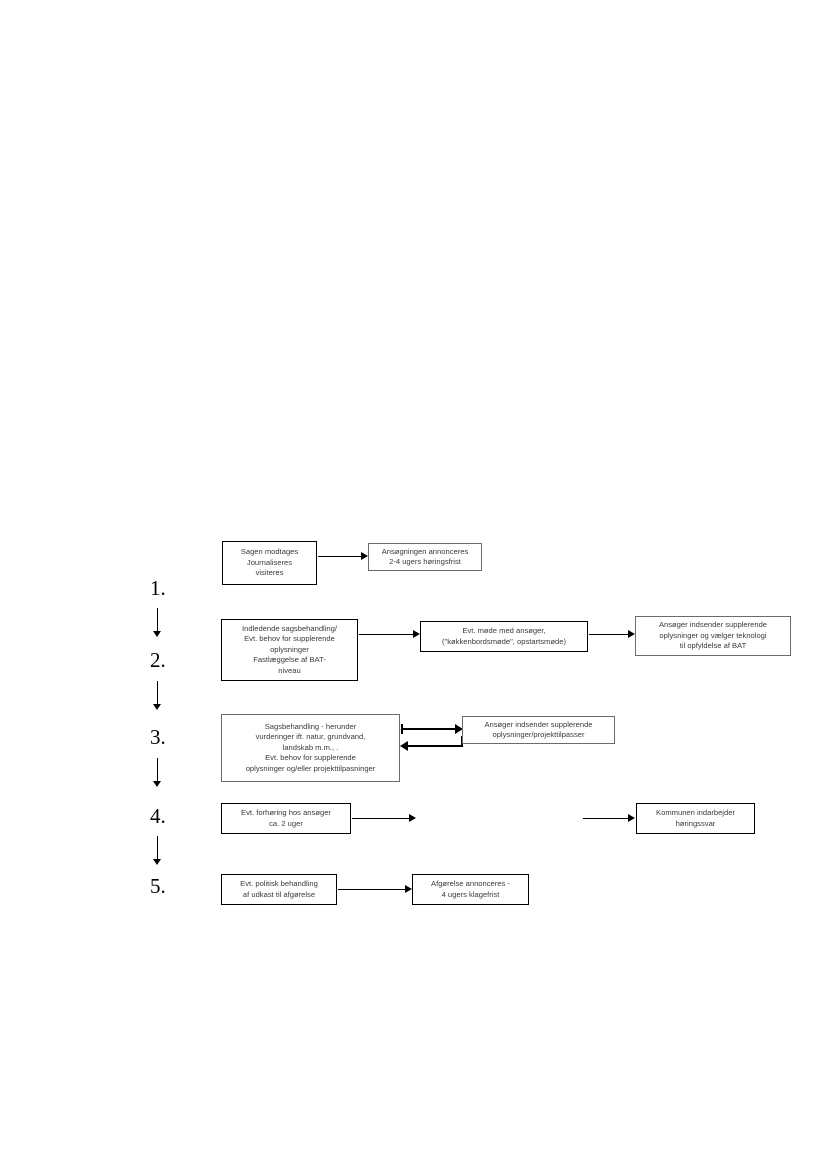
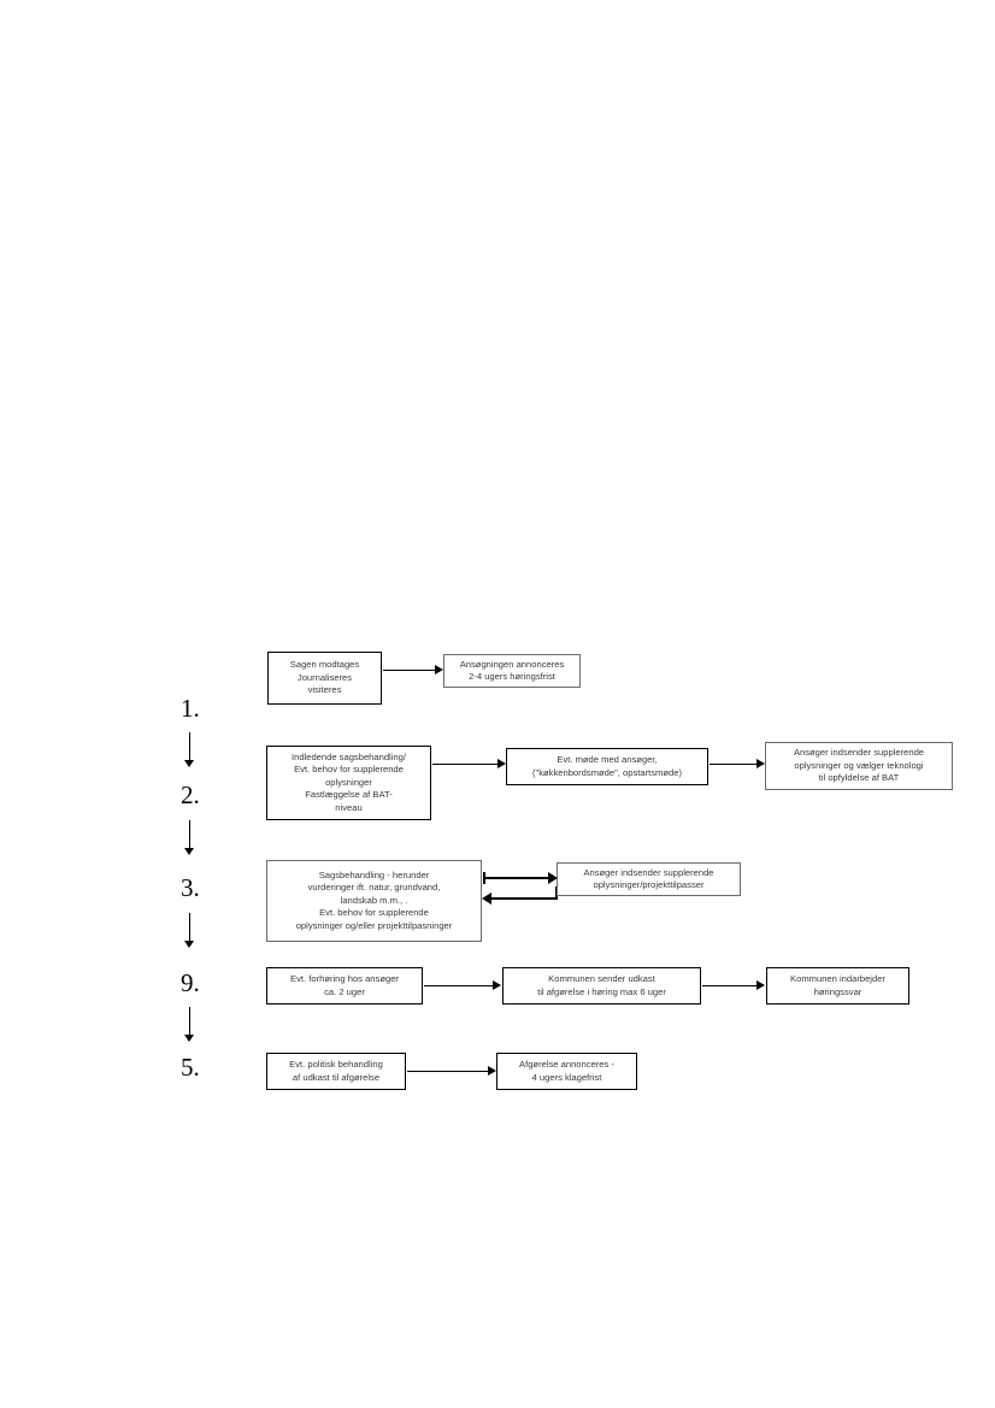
  1.
  2.
  3.
- 4.
+ 9.
  5.
  Sagen modtages
  Journaliseres
  visiteres
  Ansøgningen annonceres
  2-4 ugers høringsfrist
  Indledende sagsbehandling/
  Evt. behov for supplerende
  oplysninger
  Fastlæggelse af BAT-
  niveau
  Evt. møde med ansøger,
  ("køkkenbordsmøde", opstartsmøde)
  Ansøger indsender supplerende
  oplysninger og vælger teknologi
  til opfyldelse af BAT
  Sagsbehandling - herunder
  vurderinger ift. natur, grundvand,
  landskab m.m., .
  Evt. behov for supplerende
  oplysninger og/eller projekttilpasninger
  Ansøger indsender supplerende
  oplysninger/projekttilpasser
  Evt. forhøring hos ansøger
  ca. 2 uger
+ Kommunen sender udkast
+ til afgørelse i høring max 6 uger
  Kommunen indarbejder
  høringssvar
  Evt. politisk behandling
  af udkast til afgørelse
  Afgørelse annonceres -
  4 ugers klagefrist
